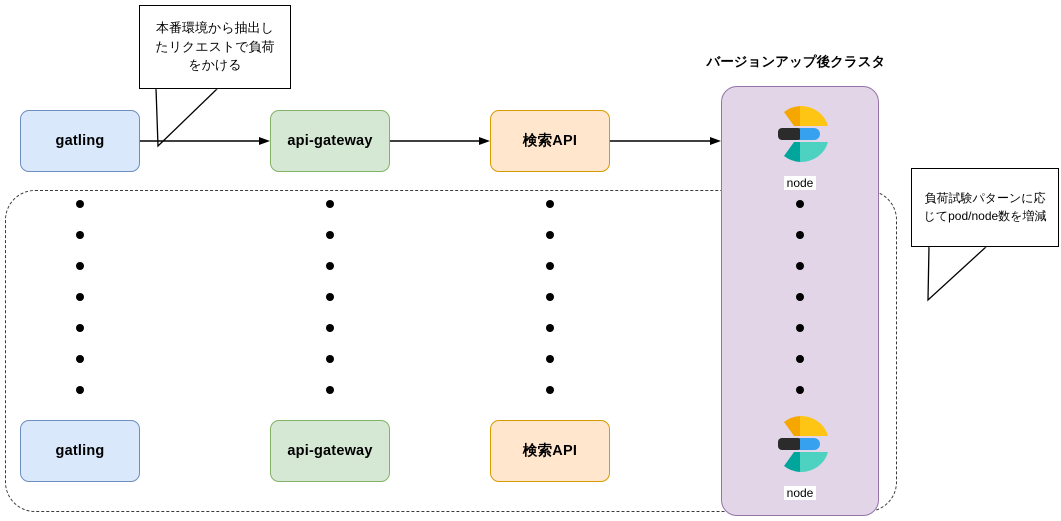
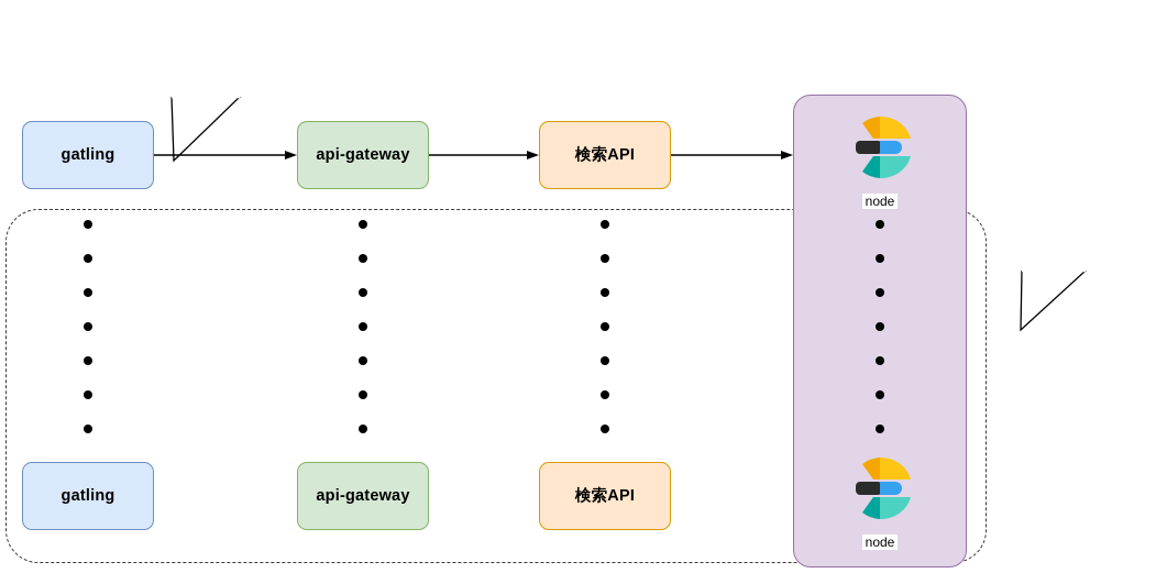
- 本番環境から抽出したリクエストで負荷をかける
- 負荷試験パターンに応じてpod/node数を増減
- バージョンアップ後クラスタ
  node
  node
  gatling
  api-gateway
  検索API
  gatling
  api-gateway
  検索API
